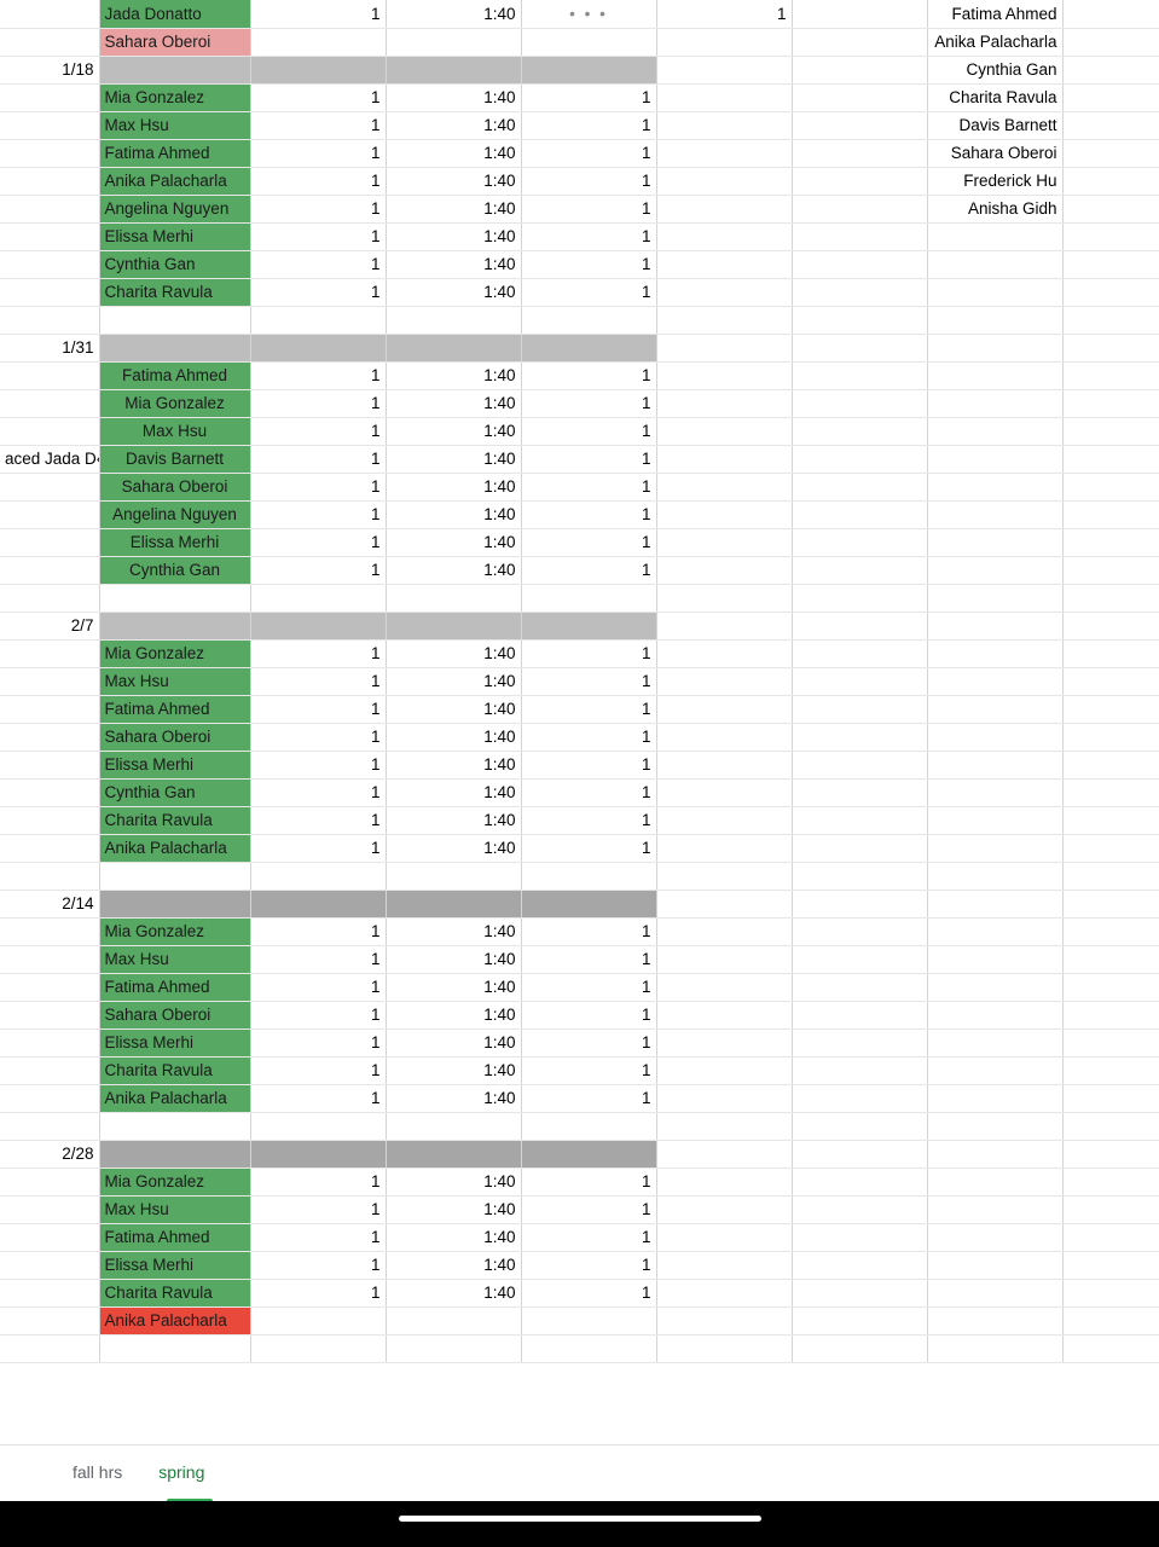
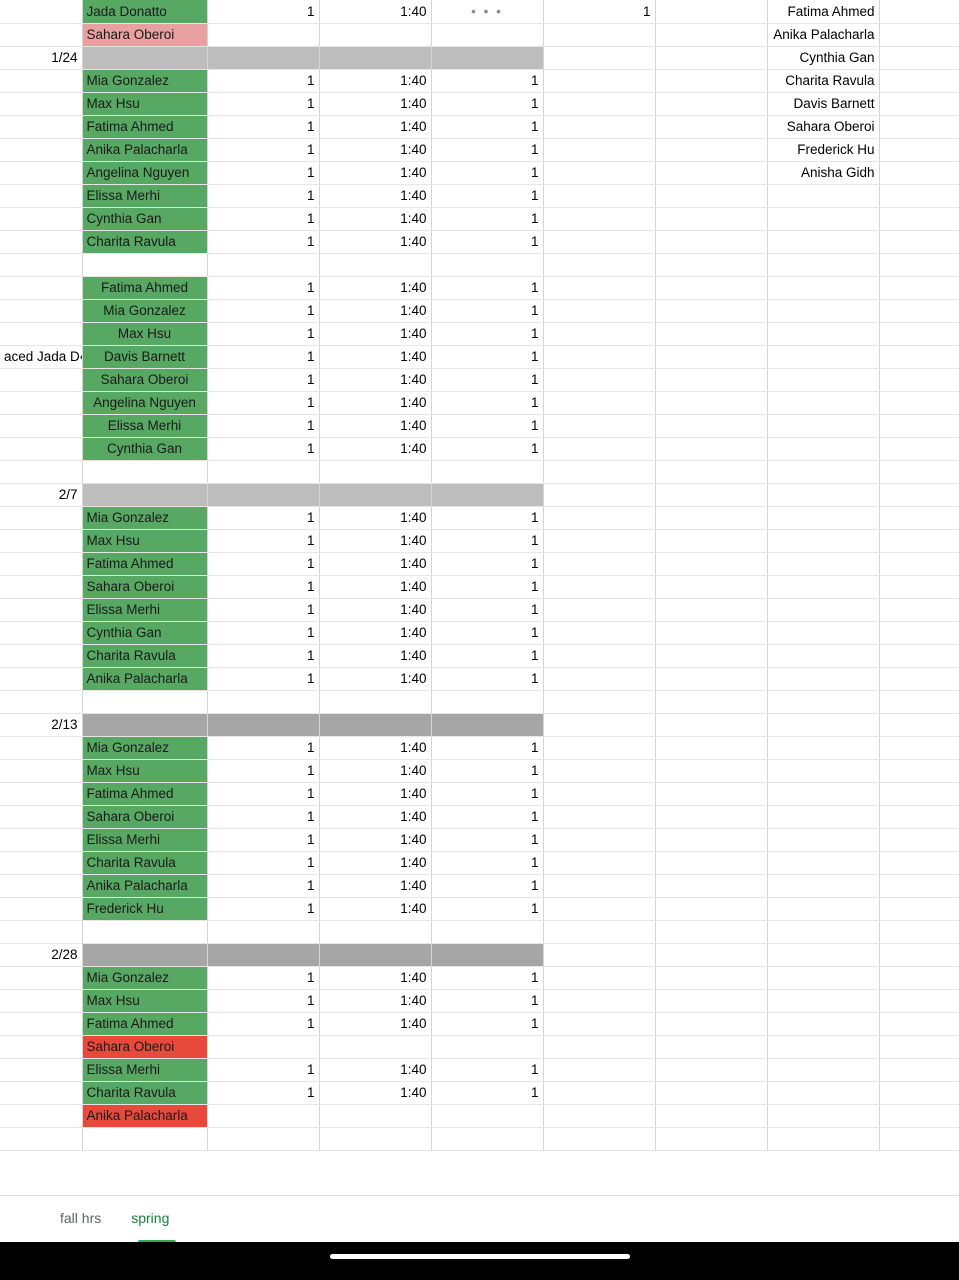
  	Jada Donatto	1	1:40	• • •	1		Fatima Ahmed
  	Sahara Oberoi						Anika Palacharla
- 1/18							Cynthia Gan
+ 1/24							Cynthia Gan
  	Mia Gonzalez	1	1:40	1			Charita Ravula
  	Max Hsu	1	1:40	1			Davis Barnett
  	Fatima Ahmed	1	1:40	1			Sahara Oberoi
  	Anika Palacharla	1	1:40	1			Frederick Hu
  	Angelina Nguyen	1	1:40	1			Anisha Gidh
  	Elissa Merhi	1	1:40	1
  	Cynthia Gan	1	1:40	1
  	Charita Ravula	1	1:40	1
- 1/31
  	Fatima Ahmed	1	1:40	1
  	Mia Gonzalez	1	1:40	1
  	Max Hsu	1	1:40	1
  aced Jada D	Davis Barnett	1	1:40	1
  	Sahara Oberoi	1	1:40	1
  	Angelina Nguyen	1	1:40	1
  	Elissa Merhi	1	1:40	1
  	Cynthia Gan	1	1:40	1
  2/7
  	Mia Gonzalez	1	1:40	1
  	Max Hsu	1	1:40	1
  	Fatima Ahmed	1	1:40	1
  	Sahara Oberoi	1	1:40	1
  	Elissa Merhi	1	1:40	1
  	Cynthia Gan	1	1:40	1
  	Charita Ravula	1	1:40	1
  	Anika Palacharla	1	1:40	1
- 2/14
+ 2/13
  	Mia Gonzalez	1	1:40	1
  	Max Hsu	1	1:40	1
  	Fatima Ahmed	1	1:40	1
  	Sahara Oberoi	1	1:40	1
  	Elissa Merhi	1	1:40	1
  	Charita Ravula	1	1:40	1
  	Anika Palacharla	1	1:40	1
+ 	Frederick Hu	1	1:40	1
  2/28
  	Mia Gonzalez	1	1:40	1
  	Max Hsu	1	1:40	1
  	Fatima Ahmed	1	1:40	1
+ 	Sahara Oberoi
  	Elissa Merhi	1	1:40	1
  	Charita Ravula	1	1:40	1
  	Anika Palacharla
  fall hrs
  spring
